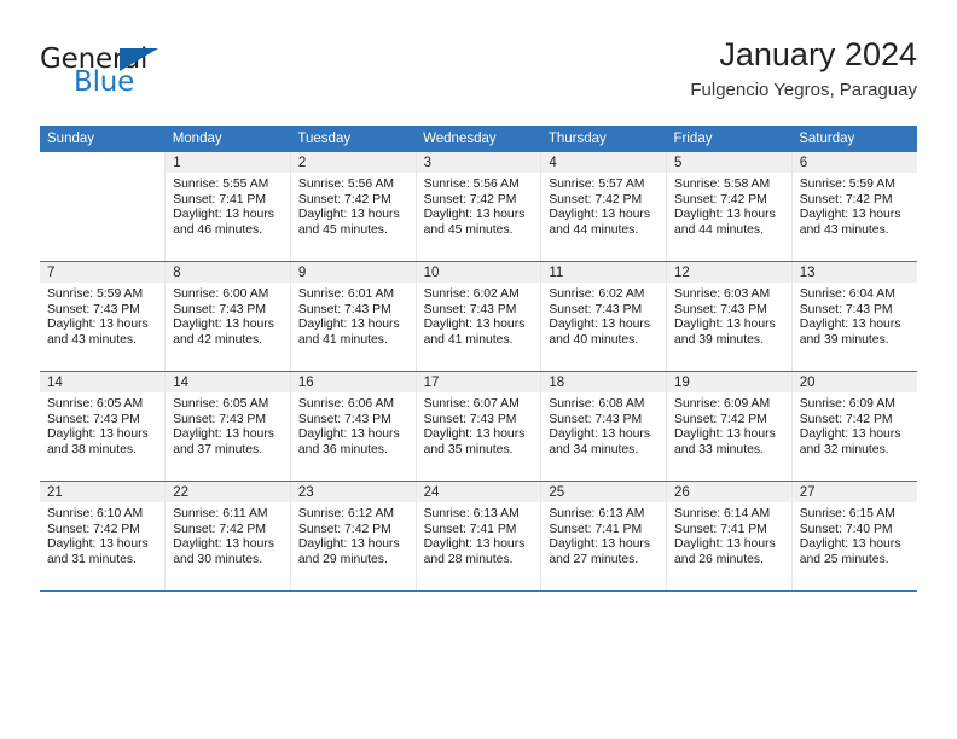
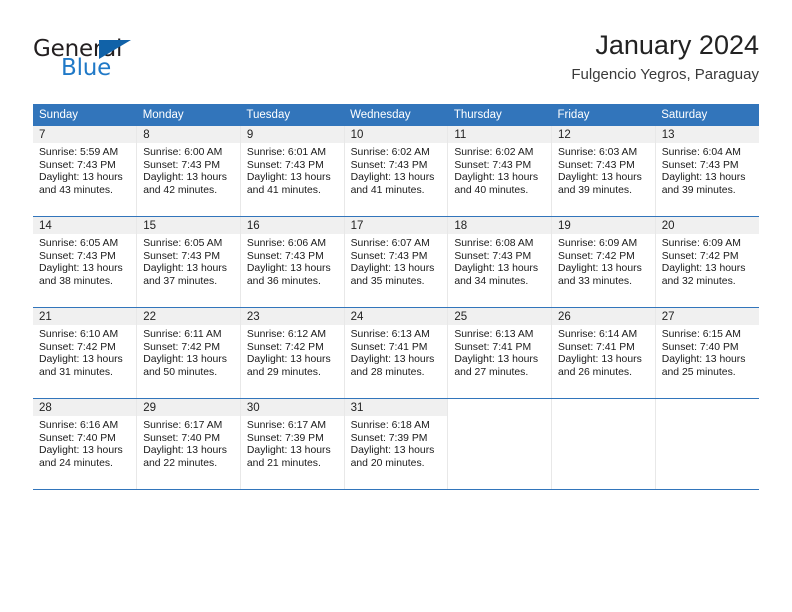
  General
  Blue
  January 2024
  Fulgencio Yegros, Paraguay
  Sunday	Monday	Tuesday	Wednesday	Thursday	Friday	Saturday
- 	1Sunrise: 5:55 AMSunset: 7:41 PMDaylight: 13 hoursand 46 minutes.	2Sunrise: 5:56 AMSunset: 7:42 PMDaylight: 13 hoursand 45 minutes.	3Sunrise: 5:56 AMSunset: 7:42 PMDaylight: 13 hoursand 45 minutes.	4Sunrise: 5:57 AMSunset: 7:42 PMDaylight: 13 hoursand 44 minutes.	5Sunrise: 5:58 AMSunset: 7:42 PMDaylight: 13 hoursand 44 minutes.	6Sunrise: 5:59 AMSunset: 7:42 PMDaylight: 13 hoursand 43 minutes.
  7Sunrise: 5:59 AMSunset: 7:43 PMDaylight: 13 hoursand 43 minutes.	8Sunrise: 6:00 AMSunset: 7:43 PMDaylight: 13 hoursand 42 minutes.	9Sunrise: 6:01 AMSunset: 7:43 PMDaylight: 13 hoursand 41 minutes.	10Sunrise: 6:02 AMSunset: 7:43 PMDaylight: 13 hoursand 41 minutes.	11Sunrise: 6:02 AMSunset: 7:43 PMDaylight: 13 hoursand 40 minutes.	12Sunrise: 6:03 AMSunset: 7:43 PMDaylight: 13 hoursand 39 minutes.	13Sunrise: 6:04 AMSunset: 7:43 PMDaylight: 13 hoursand 39 minutes.
- 14Sunrise: 6:05 AMSunset: 7:43 PMDaylight: 13 hoursand 38 minutes.	14Sunrise: 6:05 AMSunset: 7:43 PMDaylight: 13 hoursand 37 minutes.	16Sunrise: 6:06 AMSunset: 7:43 PMDaylight: 13 hoursand 36 minutes.	17Sunrise: 6:07 AMSunset: 7:43 PMDaylight: 13 hoursand 35 minutes.	18Sunrise: 6:08 AMSunset: 7:43 PMDaylight: 13 hoursand 34 minutes.	19Sunrise: 6:09 AMSunset: 7:42 PMDaylight: 13 hoursand 33 minutes.	20Sunrise: 6:09 AMSunset: 7:42 PMDaylight: 13 hoursand 32 minutes.
+ 14Sunrise: 6:05 AMSunset: 7:43 PMDaylight: 13 hoursand 38 minutes.	15Sunrise: 6:05 AMSunset: 7:43 PMDaylight: 13 hoursand 37 minutes.	16Sunrise: 6:06 AMSunset: 7:43 PMDaylight: 13 hoursand 36 minutes.	17Sunrise: 6:07 AMSunset: 7:43 PMDaylight: 13 hoursand 35 minutes.	18Sunrise: 6:08 AMSunset: 7:43 PMDaylight: 13 hoursand 34 minutes.	19Sunrise: 6:09 AMSunset: 7:42 PMDaylight: 13 hoursand 33 minutes.	20Sunrise: 6:09 AMSunset: 7:42 PMDaylight: 13 hoursand 32 minutes.
- 21Sunrise: 6:10 AMSunset: 7:42 PMDaylight: 13 hoursand 31 minutes.	22Sunrise: 6:11 AMSunset: 7:42 PMDaylight: 13 hoursand 30 minutes.	23Sunrise: 6:12 AMSunset: 7:42 PMDaylight: 13 hoursand 29 minutes.	24Sunrise: 6:13 AMSunset: 7:41 PMDaylight: 13 hoursand 28 minutes.	25Sunrise: 6:13 AMSunset: 7:41 PMDaylight: 13 hoursand 27 minutes.	26Sunrise: 6:14 AMSunset: 7:41 PMDaylight: 13 hoursand 26 minutes.	27Sunrise: 6:15 AMSunset: 7:40 PMDaylight: 13 hoursand 25 minutes.
+ 21Sunrise: 6:10 AMSunset: 7:42 PMDaylight: 13 hoursand 31 minutes.	22Sunrise: 6:11 AMSunset: 7:42 PMDaylight: 13 hoursand 50 minutes.	23Sunrise: 6:12 AMSunset: 7:42 PMDaylight: 13 hoursand 29 minutes.	24Sunrise: 6:13 AMSunset: 7:41 PMDaylight: 13 hoursand 28 minutes.	25Sunrise: 6:13 AMSunset: 7:41 PMDaylight: 13 hoursand 27 minutes.	26Sunrise: 6:14 AMSunset: 7:41 PMDaylight: 13 hoursand 26 minutes.	27Sunrise: 6:15 AMSunset: 7:40 PMDaylight: 13 hoursand 25 minutes.
+ 28Sunrise: 6:16 AMSunset: 7:40 PMDaylight: 13 hoursand 24 minutes.	29Sunrise: 6:17 AMSunset: 7:40 PMDaylight: 13 hoursand 22 minutes.	30Sunrise: 6:17 AMSunset: 7:39 PMDaylight: 13 hoursand 21 minutes.	31Sunrise: 6:18 AMSunset: 7:39 PMDaylight: 13 hoursand 20 minutes.
